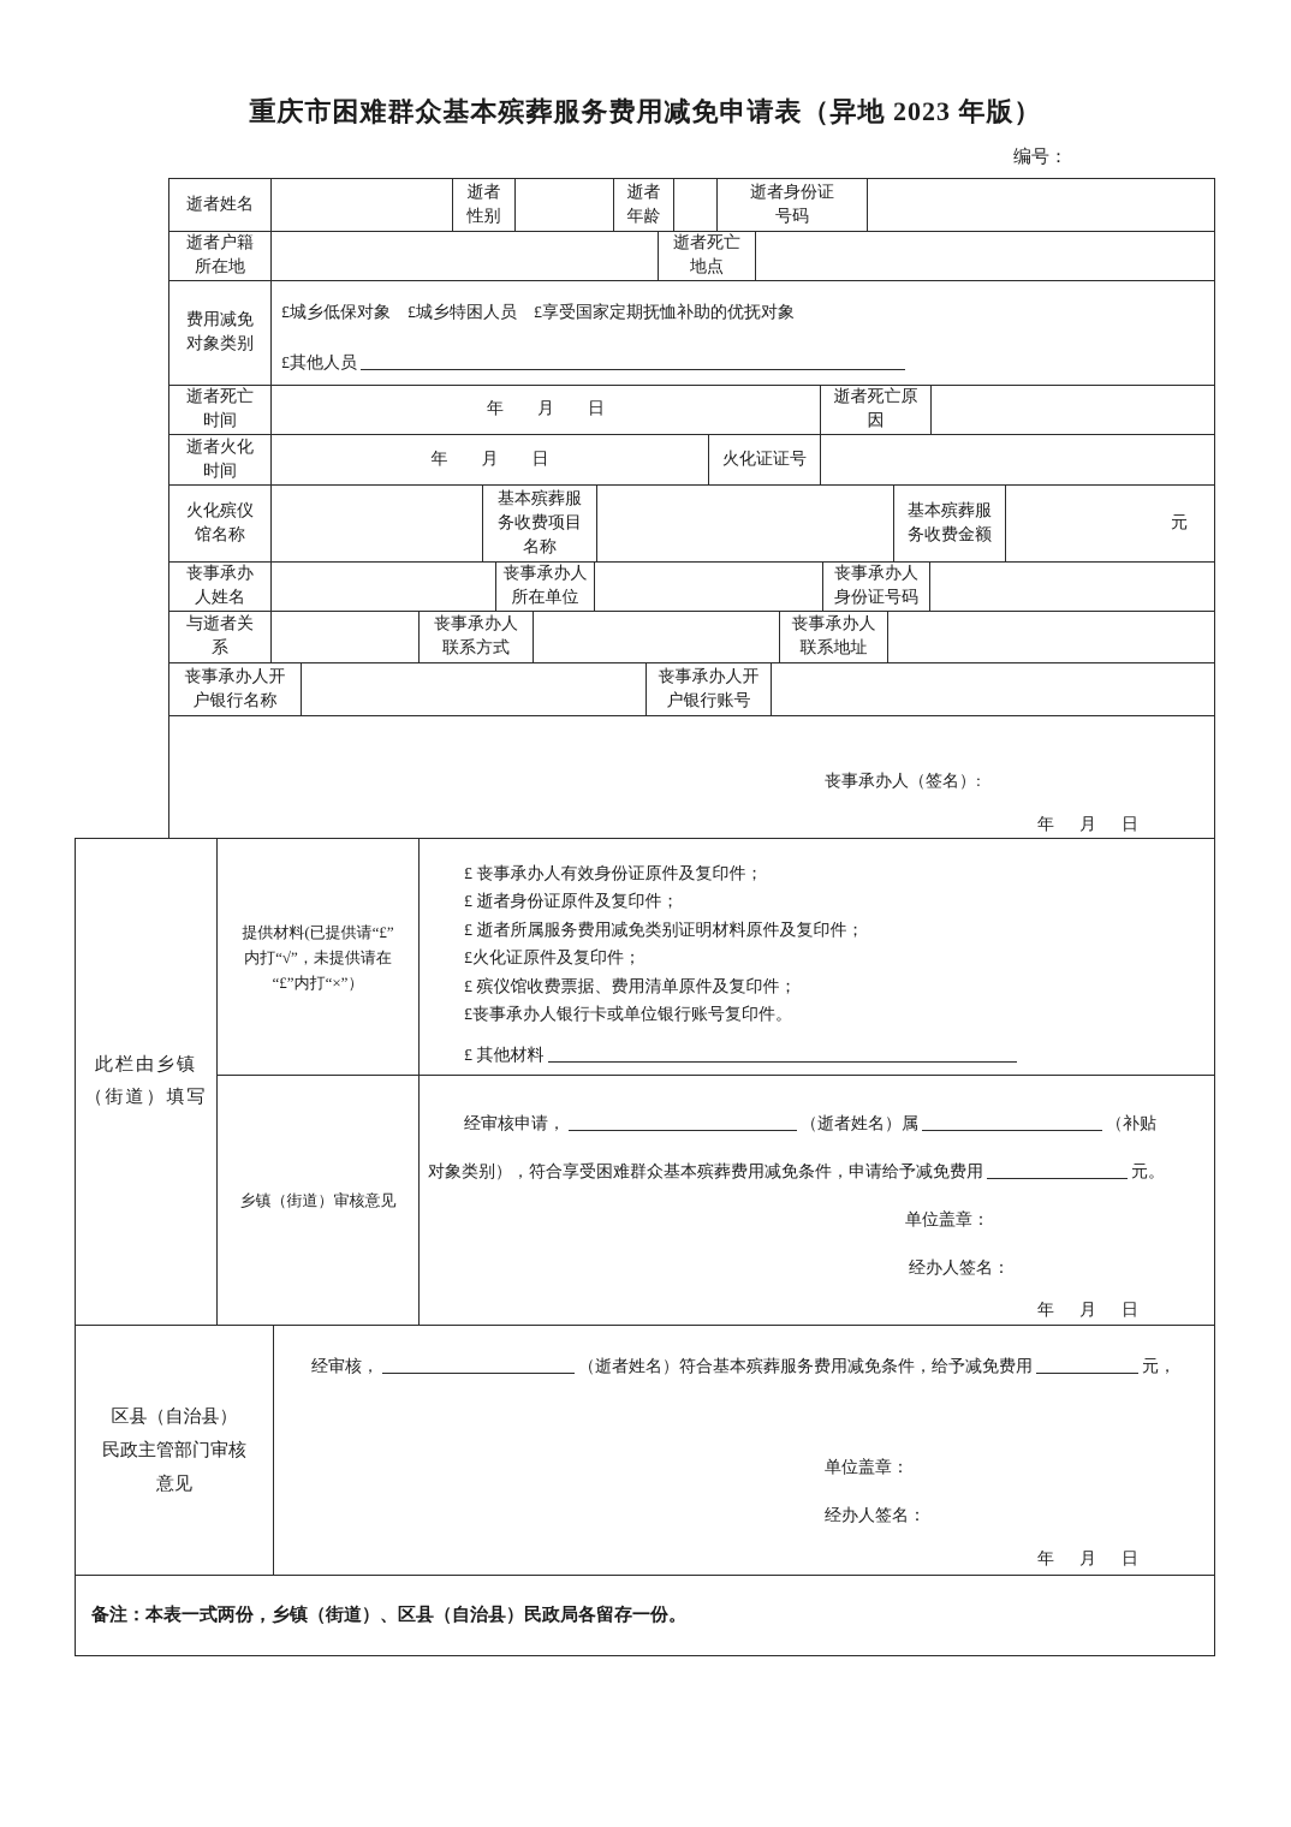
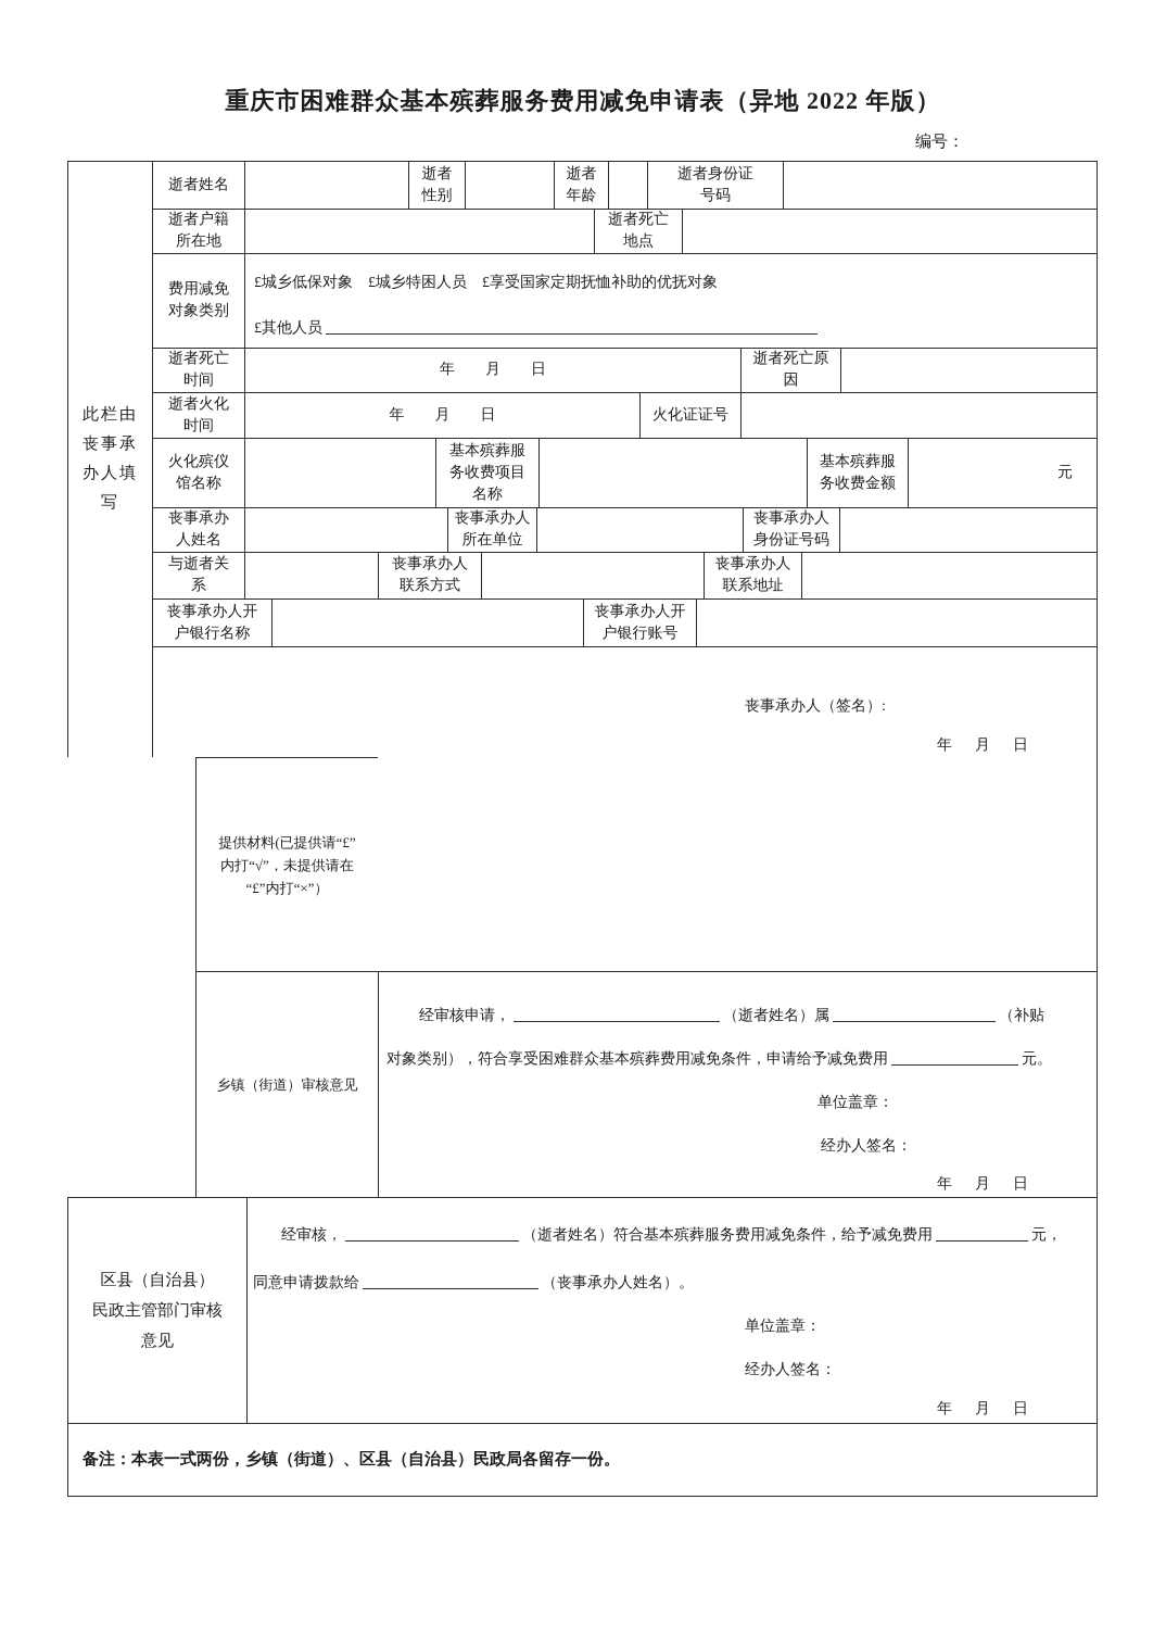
- 重庆市困难群众基本殡葬服务费用减免申请表（异地 2023 年版）
+ 重庆市困难群众基本殡葬服务费用减免申请表（异地 2022 年版）
  编号：
+ 此栏由
+ 丧事承
+ 办人填
+ 写
  逝者姓名
  逝者
  性别
  逝者
  年龄
  逝者身份证
  号码
  逝者户籍
  所在地
  逝者死亡
  地点
  费用减免
  对象类别
  £城乡低保对象 £城乡特困人员 £享受国家定期抚恤补助的优抚对象
  £其他人员
  逝者死亡
  时间
  年 月 日
  逝者死亡原
  因
  逝者火化
  时间
  年 月 日
  火化证证号
  火化殡仪
  馆名称
  基本殡葬服
  务收费项目
  名称
  基本殡葬服
  务收费金额
  元
  丧事承办
  人姓名
  丧事承办人
  所在单位
  丧事承办人
  身份证号码
  与逝者关
  系
  丧事承办人
  联系方式
  丧事承办人
  联系地址
  丧事承办人开
  户银行名称
  丧事承办人开
  户银行账号
  丧事承办人（签名）:
  年 月 日
- 此栏由乡镇
- （街道）填写
  提供材料(已提供请“£”
  内打“√”，未提供请在
  “£”内打“×”）
- £ 丧事承办人有效身份证原件及复印件；
- £ 逝者身份证原件及复印件；
- £ 逝者所属服务费用减免类别证明材料原件及复印件；
- £火化证原件及复印件；
- £ 殡仪馆收费票据、费用清单原件及复印件；
- £丧事承办人银行卡或单位银行账号复印件。
- £ 其他材料
  乡镇（街道）审核意见
  经审核申请， （逝者姓名）属 （补贴
  对象类别），符合享受困难群众基本殡葬费用减免条件，申请给予减免费用 元。
  单位盖章：
  经办人签名：
  年 月 日
  区县（自治县）
  民政主管部门审核
  意见
  经审核， （逝者姓名）符合基本殡葬服务费用减免条件，给予减免费用 元，
+ 同意申请拨款给 （丧事承办人姓名）。
  单位盖章：
  经办人签名：
  年 月 日
  备注：本表一式两份，乡镇（街道）、区县（自治县）民政局各留存一份。
